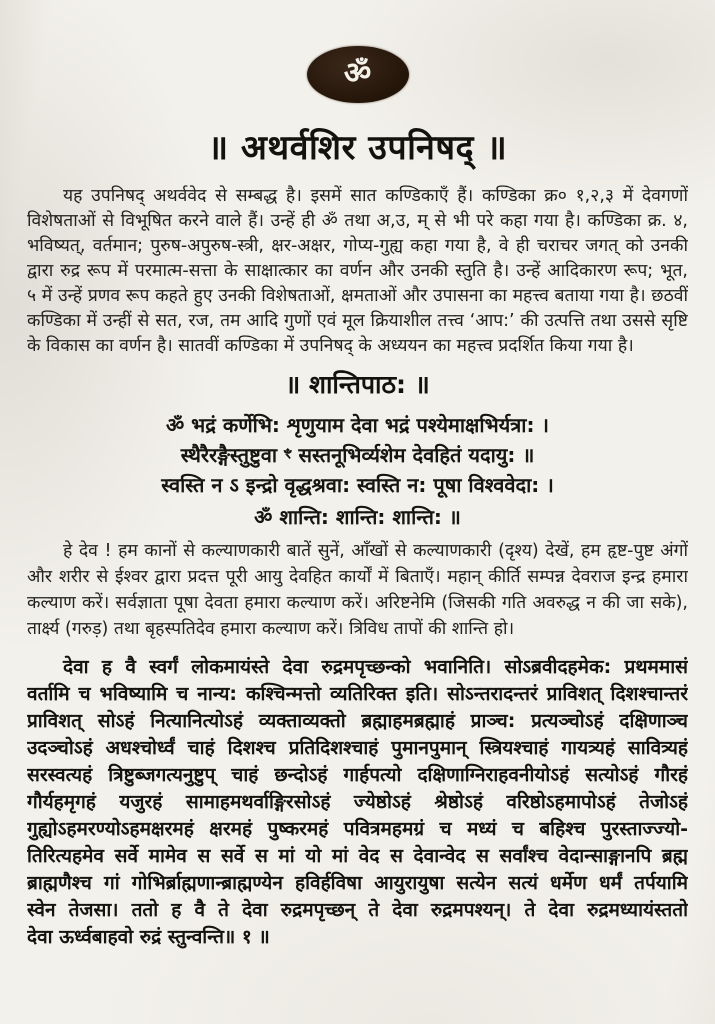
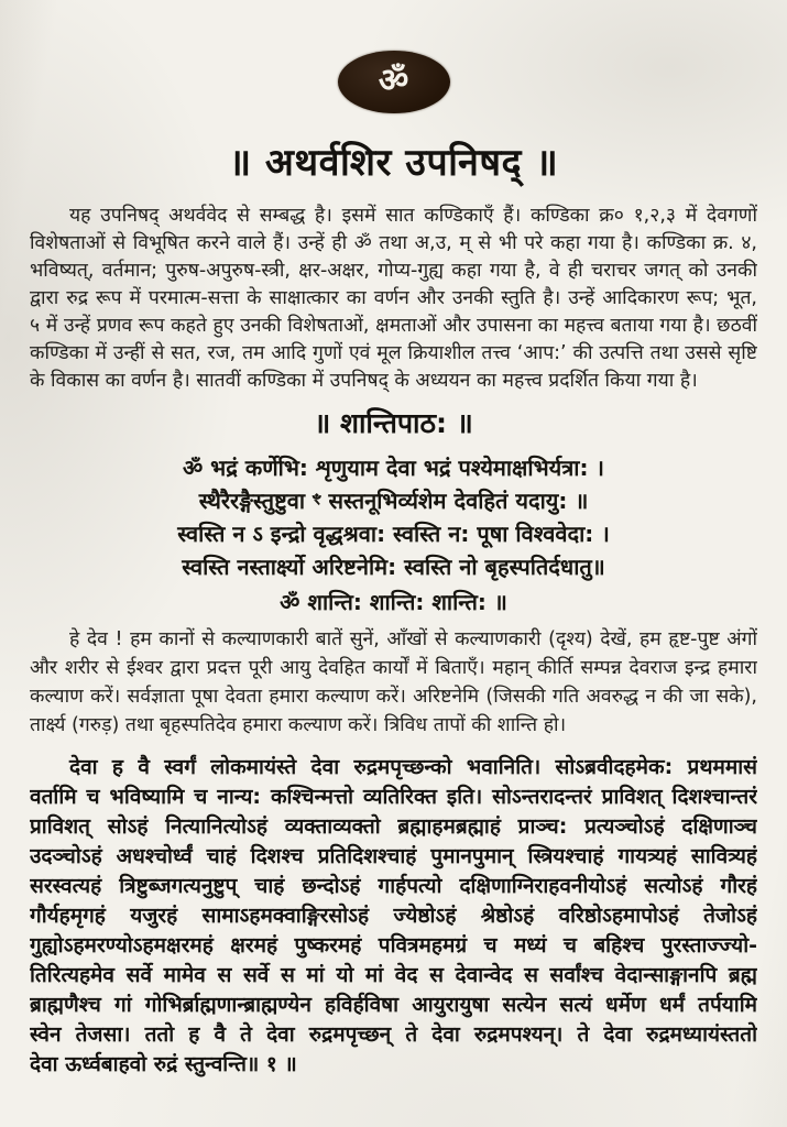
  ॐ
  ॥ अथर्वशिर उपनिषद् ॥
  यह उपनिषद् अथर्ववेद से सम्बद्ध है। इसमें सात कण्डिकाएँ हैं। कण्डिका क्र० १,२,३ में देवगणों
  विशेषताओं से विभूषित करने वाले हैं। उन्हें ही ॐ तथा अ,उ, म् से भी परे कहा गया है। कण्डिका क्र. ४,
  भविष्यत्, वर्तमान; पुरुष-अपुरुष-स्त्री, क्षर-अक्षर, गोप्य-गुह्य कहा गया है, वे ही चराचर जगत् को उनकी
  द्वारा रुद्र रूप में परमात्म-सत्ता के साक्षात्कार का वर्णन और उनकी स्तुति है। उन्हें आदिकारण रूप; भूत,
  ५ में उन्हें प्रणव रूप कहते हुए उनकी विशेषताओं, क्षमताओं और उपासना का महत्त्व बताया गया है। छठवीं
  कण्डिका में उन्हीं से सत, रज, तम आदि गुणों एवं मूल क्रियाशील तत्त्व ‘आप:’ की उत्पत्ति तथा उससे सृष्टि
  के विकास का वर्णन है। सातवीं कण्डिका में उपनिषद् के अध्ययन का महत्त्व प्रदर्शित किया गया है।
  ॥ शान्तिपाठ: ॥
  ॐ भद्रं कर्णेभि: शृणुयाम देवा भद्रं पश्येमाक्षभिर्यत्रा: ।
  स्थैरैरङ्गैस्तुष्टुवा ꣳ सस्तनूभिर्व्यशेम देवहितं यदायु: ॥
  स्वस्ति न ऽ इन्द्रो वृद्धश्रवा: स्वस्ति न: पूषा विश्ववेदा: ।
+ स्वस्ति नस्तार्क्ष्यो अरिष्टनेमि: स्वस्ति नो बृहस्पतिर्दधातु॥
  ॐ शान्ति: शान्ति: शान्ति: ॥
  हे देव ! हम कानों से कल्याणकारी बातें सुनें, आँखों से कल्याणकारी (दृश्य) देखें, हम हृष्ट-पुष्ट अंगों
  और शरीर से ईश्वर द्वारा प्रदत्त पूरी आयु देवहित कार्यों में बिताएँ। महान् कीर्ति सम्पन्न देवराज इन्द्र हमारा
  कल्याण करें। सर्वज्ञाता पूषा देवता हमारा कल्याण करें। अरिष्टनेमि (जिसकी गति अवरुद्ध न की जा सके),
  तार्क्ष्य (गरुड़) तथा बृहस्पतिदेव हमारा कल्याण करें। त्रिविध तापों की शान्ति हो।
  देवा ह वै स्वर्गं लोकमायंस्ते देवा रुद्रमपृच्छन्को भवानिति। सोऽब्रवीदहमेक: प्रथममासं
  वर्तामि च भविष्यामि च नान्य: कश्चिन्मत्तो व्यतिरिक्त इति। सोऽन्तरादन्तरं प्राविशत् दिशश्चान्तरं
  प्राविशत् सोऽहं नित्यानित्योऽहं व्यक्ताव्यक्तो ब्रह्माहमब्रह्माहं प्राञ्च: प्रत्यञ्चोऽहं दक्षिणाञ्च
  उदञ्चोऽहं अधश्चोर्ध्वं चाहं दिशश्च प्रतिदिशश्चाहं पुमानपुमान् स्त्रियश्चाहं गायत्र्यहं सावित्र्यहं
  सरस्वत्यहं त्रिष्टुब्जगत्यनुष्टुप् चाहं छन्दोऽहं गार्हपत्यो दक्षिणाग्निराहवनीयोऽहं सत्योऽहं गौरहं
- गौर्यहमृगहं यजुरहं सामाहमथर्वाङ्गिरसोऽहं ज्येष्ठोऽहं श्रेष्ठोऽहं वरिष्ठोऽहमापोऽहं तेजोऽहं
+ गौर्यहमृगहं यजुरहं सामाऽहमक्वाङ्गिरसोऽहं ज्येष्ठोऽहं श्रेष्ठोऽहं वरिष्ठोऽहमापोऽहं तेजोऽहं
  गुह्योऽहमरण्योऽहमक्षरमहं क्षरमहं पुष्करमहं पवित्रमहमग्रं च मध्यं च बहिश्च पुरस्ताज्ज्यो-
  तिरित्यहमेव सर्वे मामेव स सर्वे स मां यो मां वेद स देवान्वेद स सर्वांश्च वेदान्साङ्गानपि ब्रह्म
  ब्राह्मणैश्च गां गोभिर्ब्राह्मणान्ब्राह्मण्येन हविर्हविषा आयुरायुषा सत्येन सत्यं धर्मेण धर्मं तर्पयामि
  स्वेन तेजसा। ततो ह वै ते देवा रुद्रमपृच्छन् ते देवा रुद्रमपश्यन्। ते देवा रुद्रमध्यायंस्ततो
  देवा ऊर्ध्वबाहवो रुद्रं स्तुन्वन्ति॥ १ ॥
